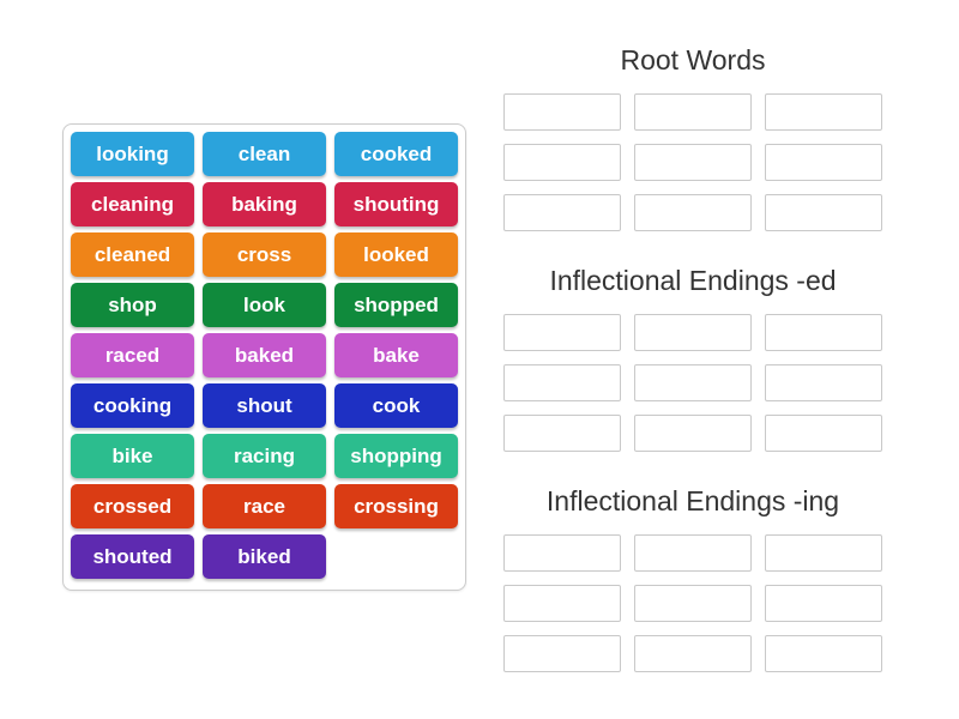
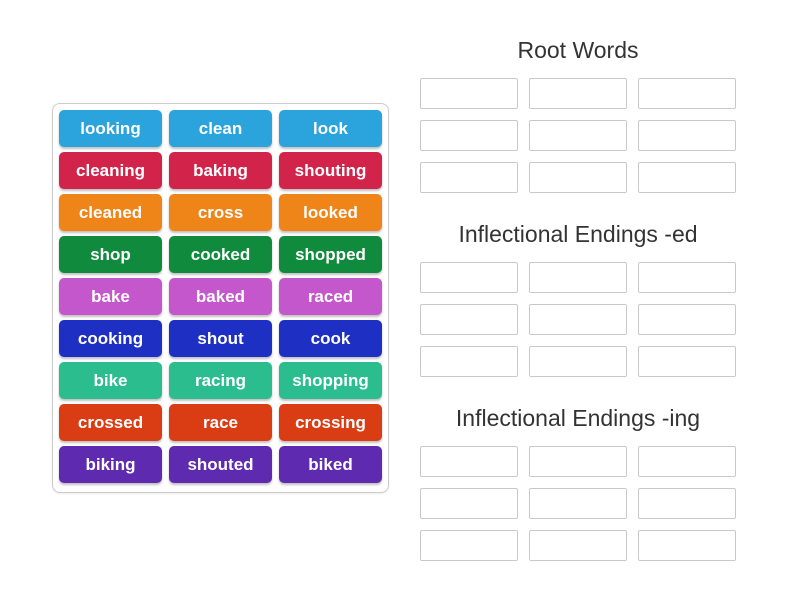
  looking
  clean
- cooked
+ look
  cleaning
  baking
  shouting
  cleaned
  cross
  looked
  shop
- look
+ cooked
  shopped
- raced
+ bake
  baked
- bake
+ raced
  cooking
  shout
  cook
  bike
  racing
  shopping
  crossed
  race
  crossing
+ biking
  shouted
  biked
  Root Words
  Inflectional Endings -ed
  Inflectional Endings -ing
